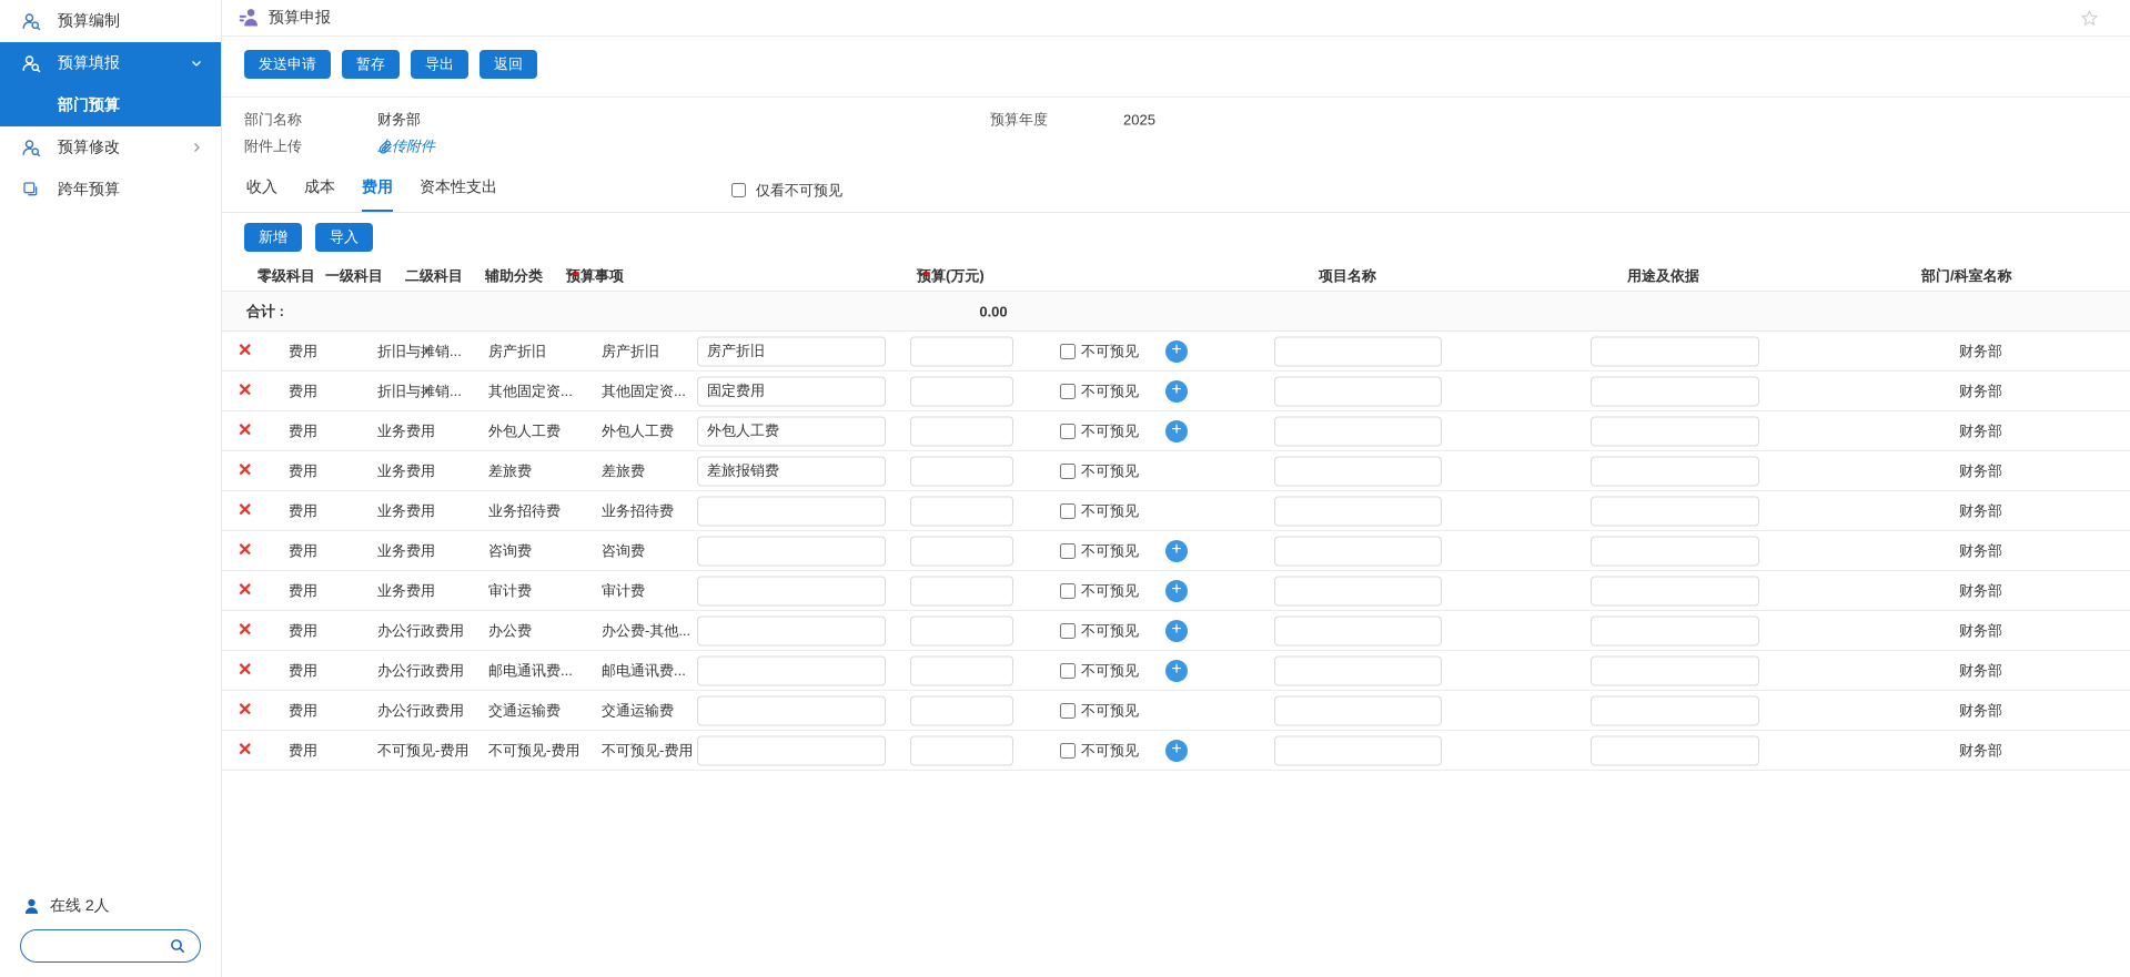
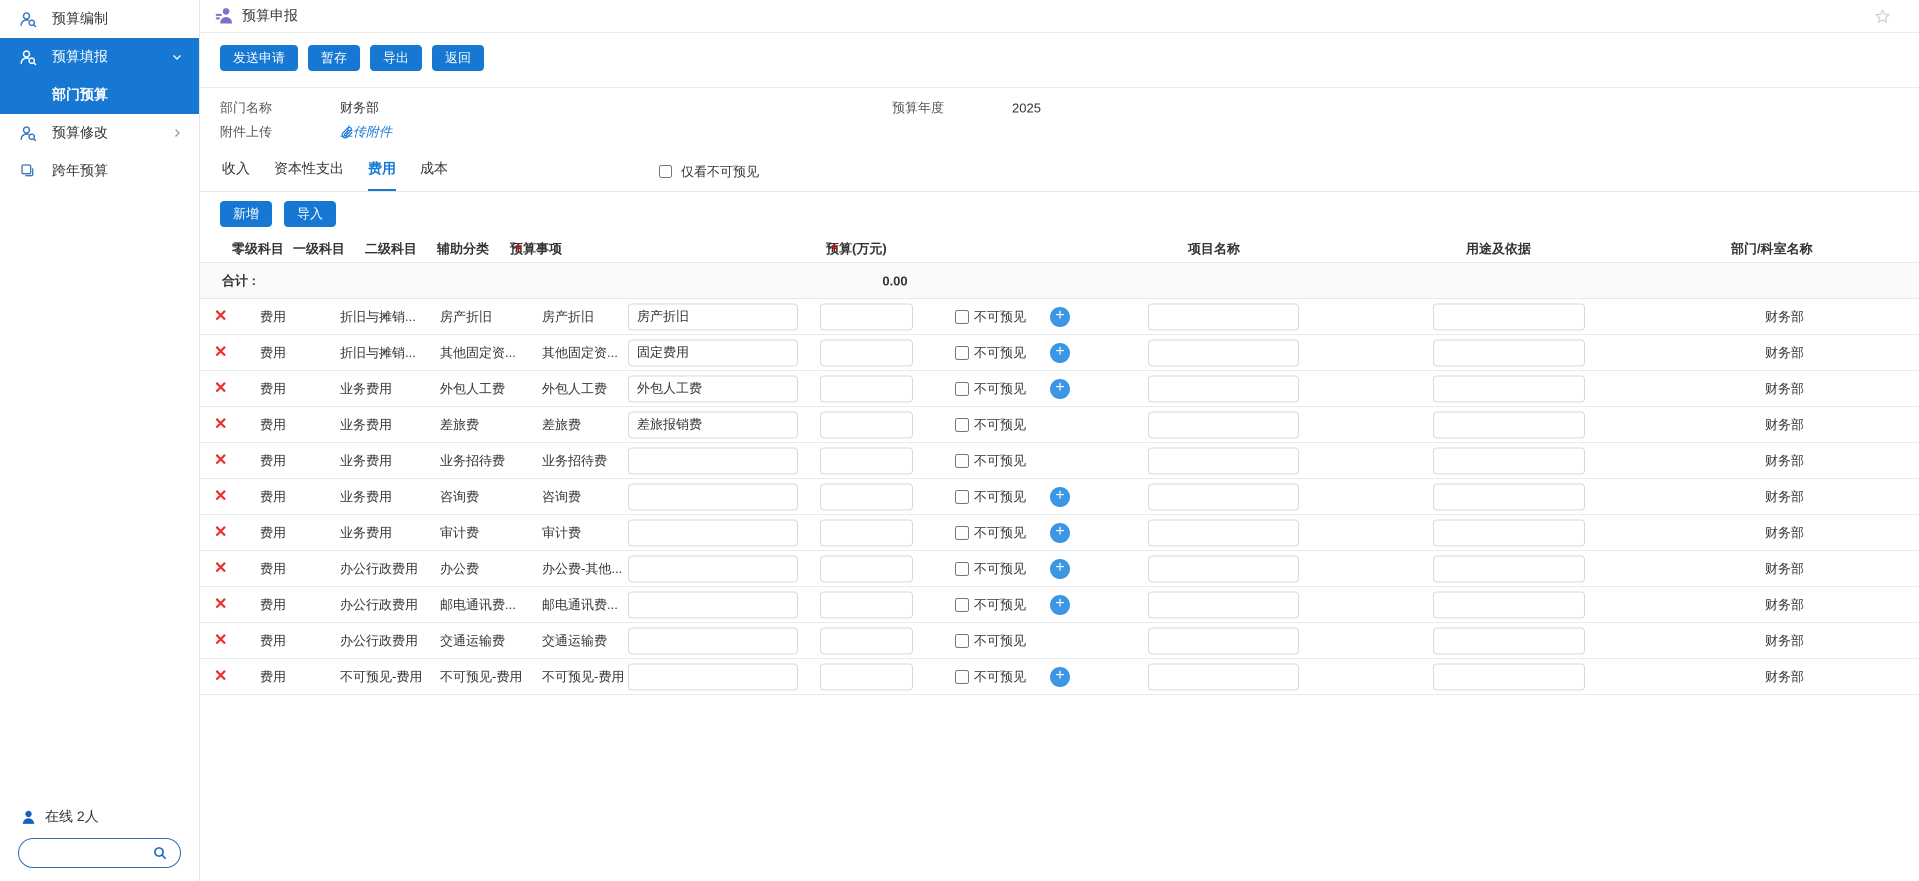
  预算编制
  预算填报
  部门预算
  预算修改
  跨年预算
  在线 2人
  预算申报
  发送申请
  暂存
  导出
  返回
  部门名称
  财务部
  预算年度
  2025
  附件上传
  上传附件
  收入
- 成本
+ 资本性支出
  费用
- 资本性支出
+ 成本
  仅看不可预见
  新增
  导入
  零级科目
  一级科目
  二级科目
  辅助分类
  预算事项
  *
  预算(万元)
  *
  项目名称
  用途及依据
  部门/科室名称
  合计 :
  0.00
  ✕
  费用
  折旧与摊销...
  房产折旧
  房产折旧
  房产折旧
  不可预见
  +
  财务部
  ✕
  费用
  折旧与摊销...
  其他固定资...
  其他固定资...
  固定费用
  不可预见
  +
  财务部
  ✕
  费用
  业务费用
  外包人工费
  外包人工费
  外包人工费
  不可预见
  +
  财务部
  ✕
  费用
  业务费用
  差旅费
  差旅费
  差旅报销费
  不可预见
  财务部
  ✕
  费用
  业务费用
  业务招待费
  业务招待费
  不可预见
  财务部
  ✕
  费用
  业务费用
  咨询费
  咨询费
  不可预见
  +
  财务部
  ✕
  费用
  业务费用
  审计费
  审计费
  不可预见
  +
  财务部
  ✕
  费用
  办公行政费用
  办公费
  办公费-其他...
  不可预见
  +
  财务部
  ✕
  费用
  办公行政费用
  邮电通讯费...
  邮电通讯费...
  不可预见
  +
  财务部
  ✕
  费用
  办公行政费用
  交通运输费
  交通运输费
  不可预见
  财务部
  ✕
  费用
  不可预见-费用
  不可预见-费用
  不可预见-费用
  不可预见
  +
  财务部
